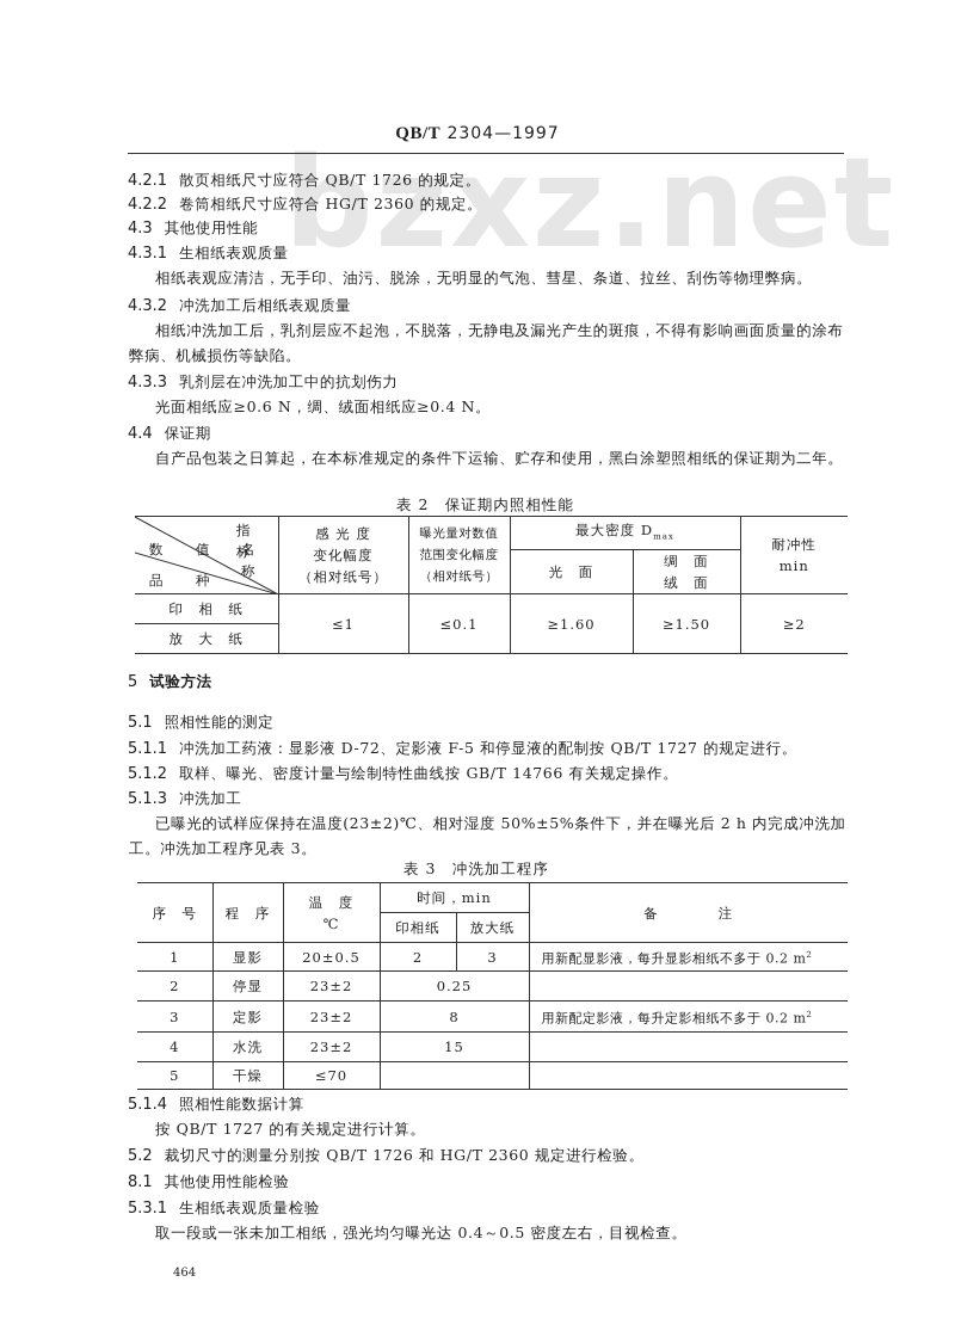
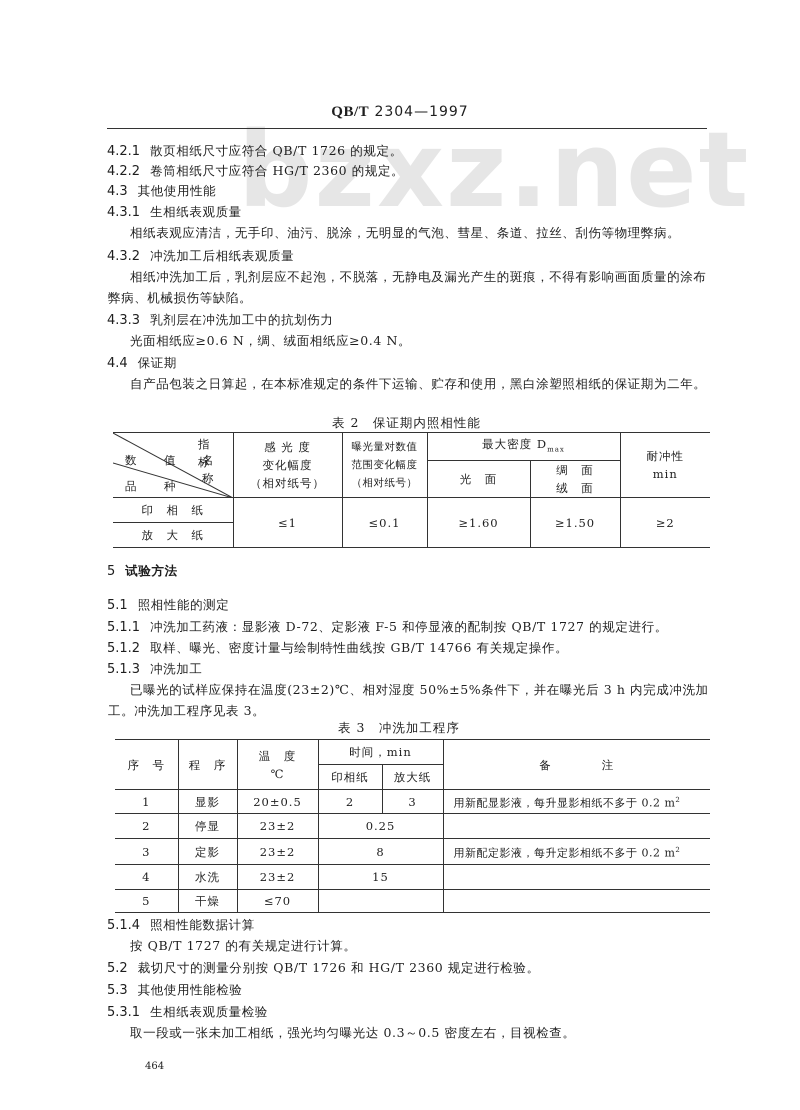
  bzxz.net
  QB/T 2304—1997
  4.2.1 散页相纸尺寸应符合 QB/T 1726 的规定。
  4.2.2 卷筒相纸尺寸应符合 HG/T 2360 的规定。
  4.3 其他使用性能
  4.3.1 生相纸表观质量
  相纸表观应清洁，无手印、油污、脱涂，无明显的气泡、彗星、条道、拉丝、刮伤等物理弊病。
  4.3.2 冲洗加工后相纸表观质量
  相纸冲洗加工后，乳剂层应不起泡，不脱落，无静电及漏光产生的斑痕，不得有影响画面质量的涂布
  弊病、机械损伤等缺陷。
  4.3.3 乳剂层在冲洗加工中的抗划伤力
  光面相纸应≥0.6 N，绸、绒面相纸应≥0.4 N。
  4.4 保证期
  自产品包装之日算起，在本标准规定的条件下运输、贮存和使用，黑白涂塑照相纸的保证期为二年。
  表 2 保证期内照相性能
  指 标 名 称 数 值 品 种	感 光 度 变化幅度 （相对纸号）	曝光量对数值 范围变化幅度 （相对纸号）	最大密度 Dmax	耐冲性 min
  光 面	绸 面 绒 面
  印 相 纸	≤1	≤0.1	≥1.60	≥1.50	≥2
  放 大 纸
  5 试验方法
  5.1 照相性能的测定
  5.1.1 冲洗加工药液：显影液 D-72、定影液 F-5 和停显液的配制按 QB/T 1727 的规定进行。
  5.1.2 取样、曝光、密度计量与绘制特性曲线按 GB/T 14766 有关规定操作。
  5.1.3 冲洗加工
- 已曝光的试样应保持在温度(23±2)℃、相对湿度 50%±5%条件下，并在曝光后 2 h 内完成冲洗加
+ 已曝光的试样应保持在温度(23±2)℃、相对湿度 50%±5%条件下，并在曝光后 3 h 内完成冲洗加
  工。冲洗加工程序见表 3。
  表 3 冲洗加工程序
  序 号	程 序	温 度 ℃	时间，min	备 注
  印相纸	放大纸
  1	显影	20±0.5	2	3	用新配显影液，每升显影相纸不多于 0.2 m2
  2	停显	23±2	0.25
  3	定影	23±2	8	用新配定影液，每升定影相纸不多于 0.2 m2
  4	水洗	23±2	15
  5	干燥	≤70
  5.1.4 照相性能数据计算
  按 QB/T 1727 的有关规定进行计算。
  5.2 裁切尺寸的测量分别按 QB/T 1726 和 HG/T 2360 规定进行检验。
- 8.1 其他使用性能检验
+ 5.3 其他使用性能检验
  5.3.1 生相纸表观质量检验
- 取一段或一张未加工相纸，强光均匀曝光达 0.4～0.5 密度左右，目视检查。
+ 取一段或一张未加工相纸，强光均匀曝光达 0.3～0.5 密度左右，目视检查。
  464
